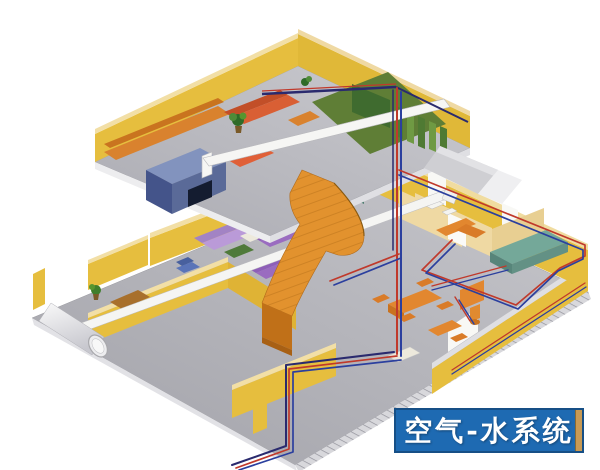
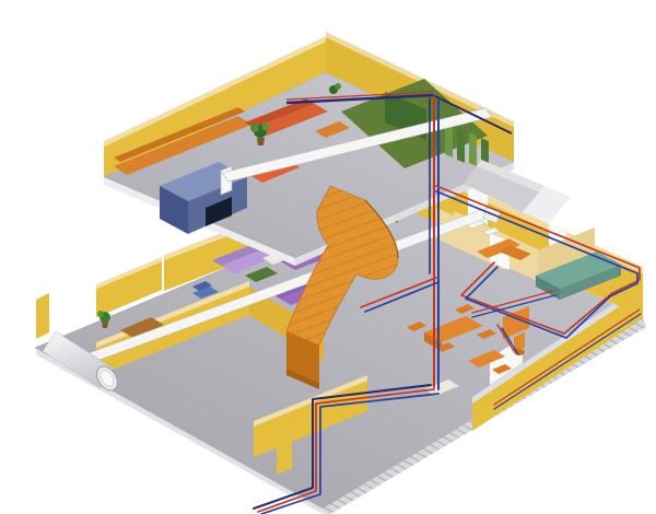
- 空气-水系统
